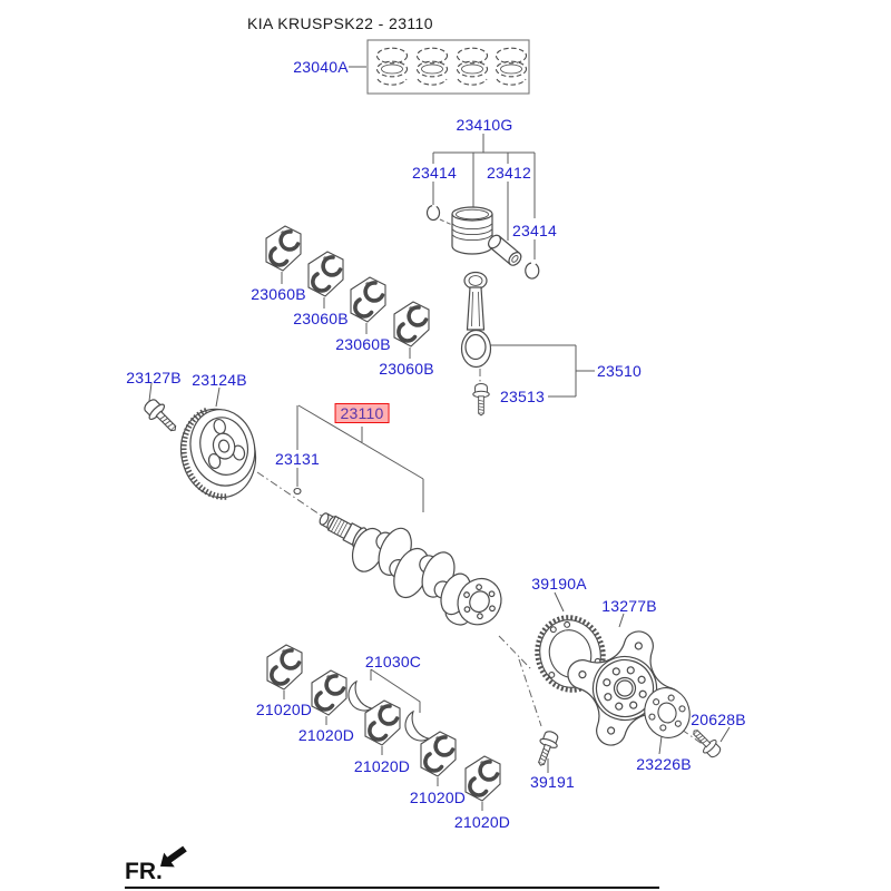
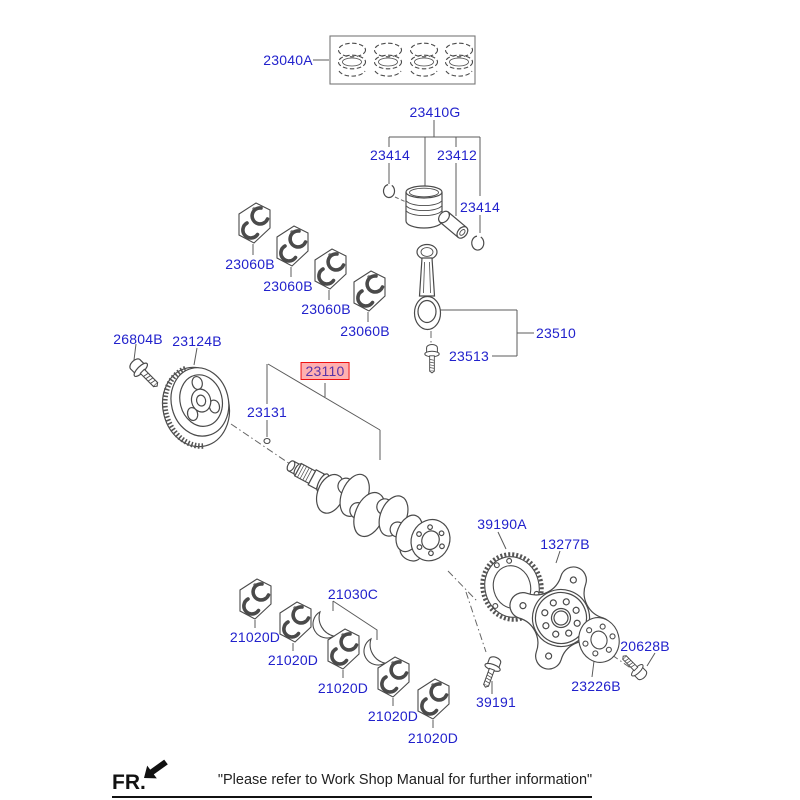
- KIA KRUSPSK22 - 23110
  23040A
  23410G
  23414
  23412
  23414
  23510
  23513
  23060B
  23060B
  23060B
  23060B
- 23127B
+ 26804B
  23124B
  23110
  23131
  39190A
  13277B
  21030C
  21020D
  21020D
  21020D
  21020D
  21020D
  39191
  23226B
  20628B
  FR.
+ "Please refer to Work Shop Manual for further information"
